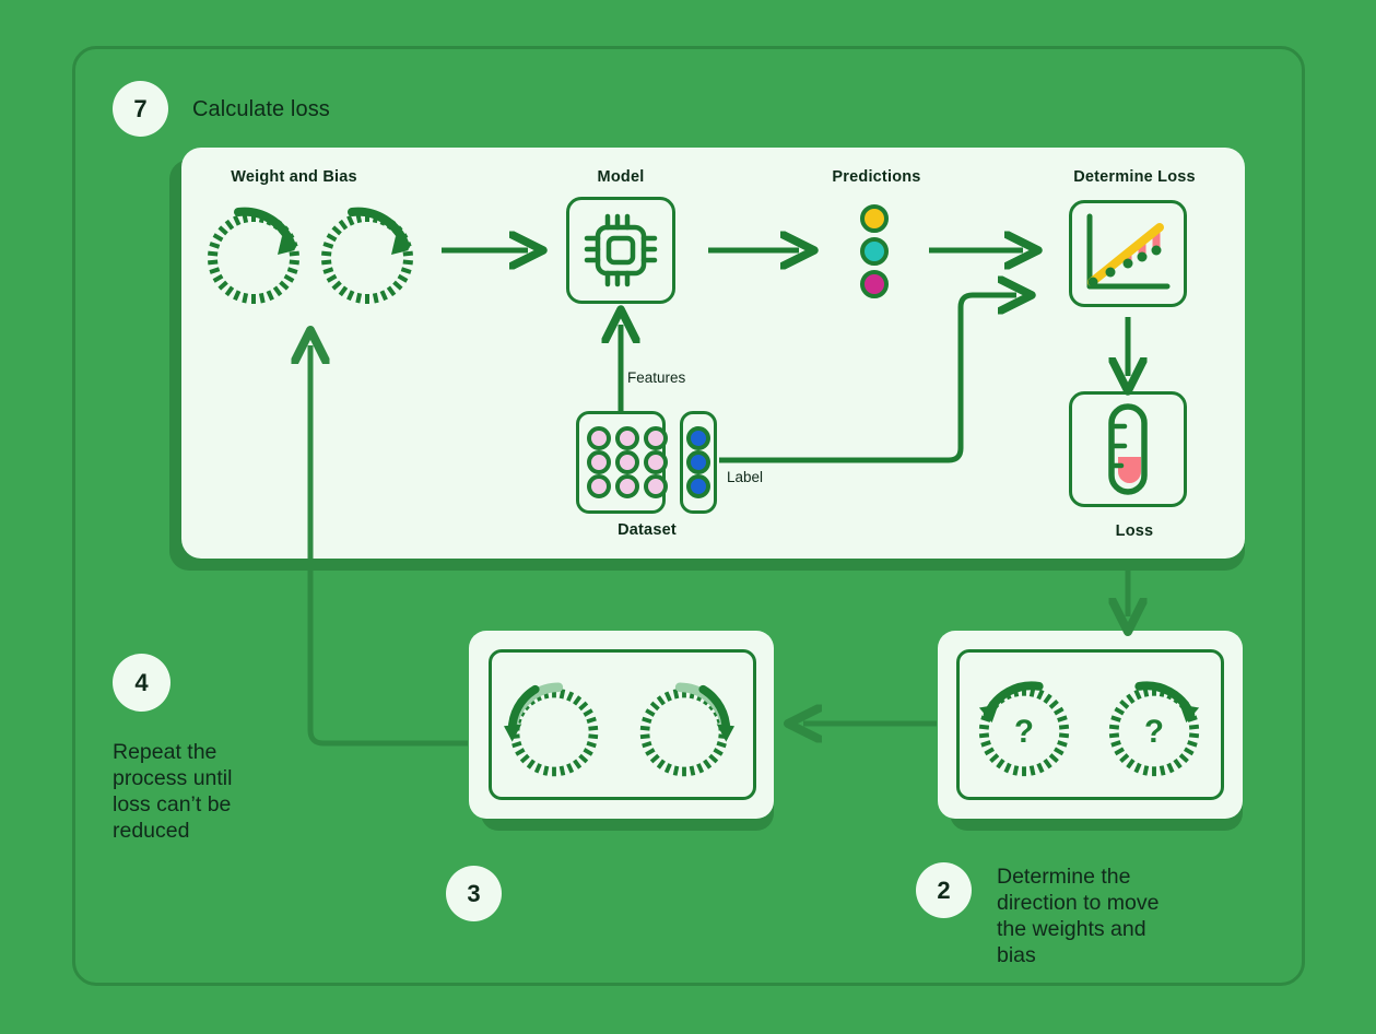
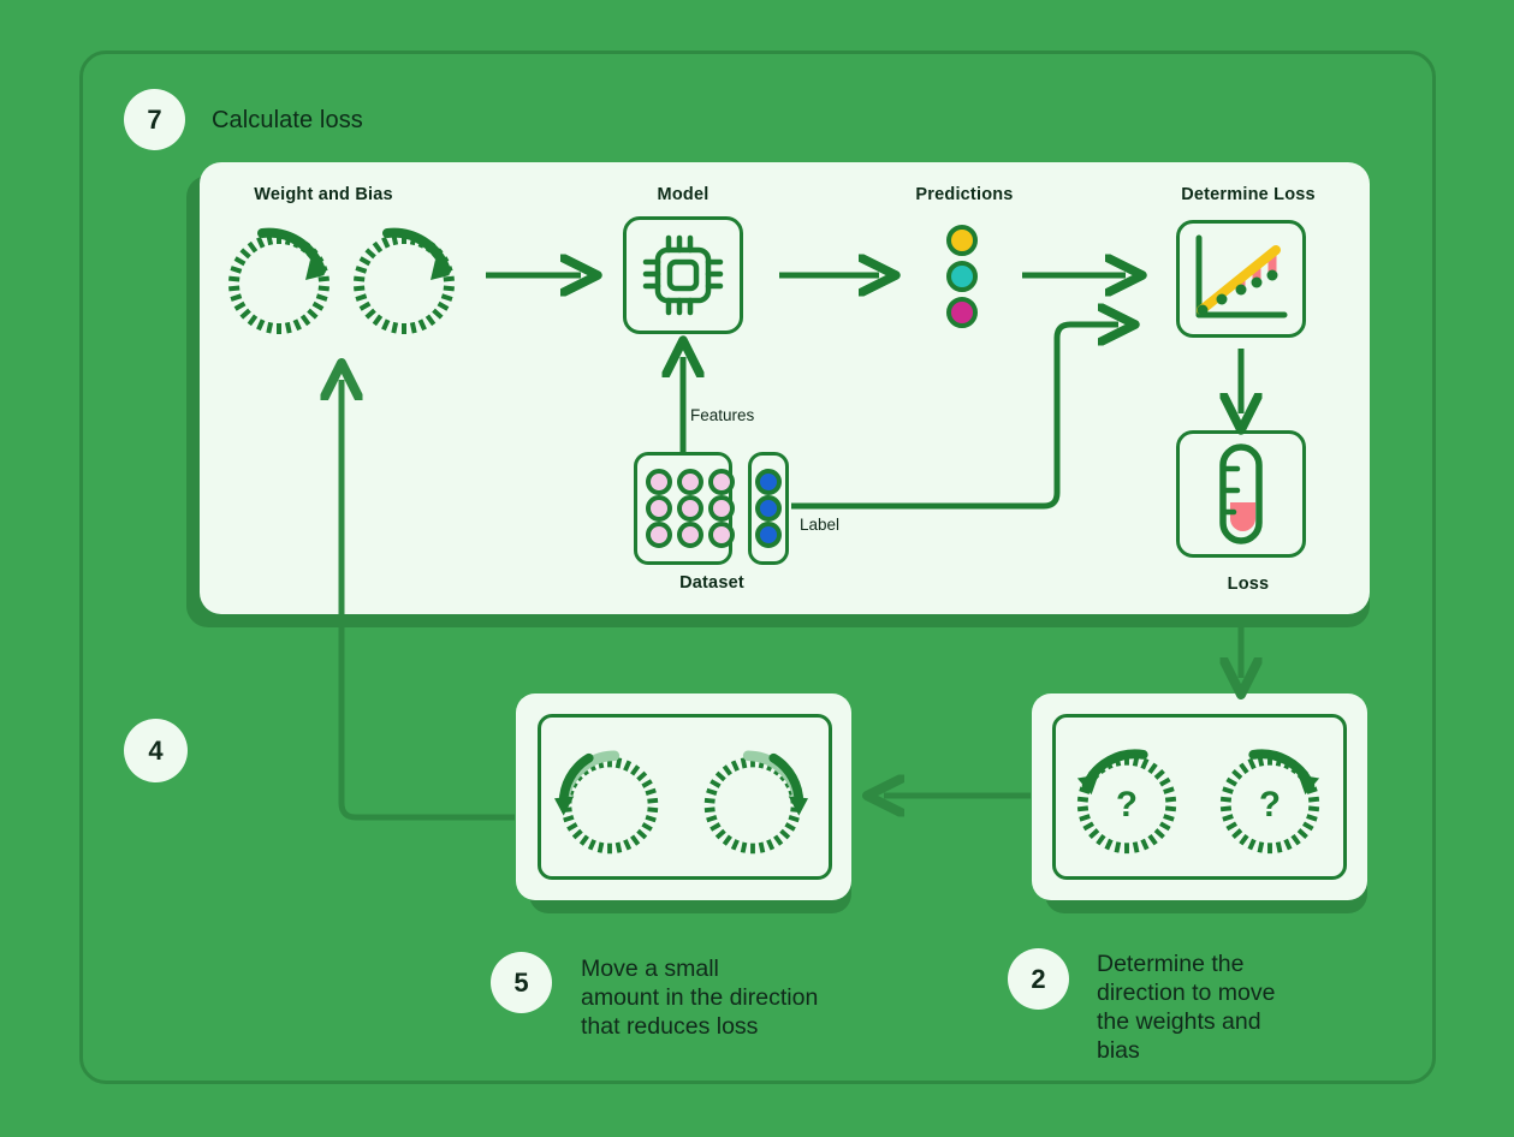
  7
  Calculate loss
  Weight and Bias
  Model
  Predictions
  Determine Loss
  Loss
  Dataset
  Features
  Label
  ?
  ?
  4
- Repeat the
- process until
- loss can’t be
- reduced
- 3
+ 5
+ Move a small
+ amount in the direction
+ that reduces loss
  2
  Determine the
  direction to move
  the weights and
  bias
